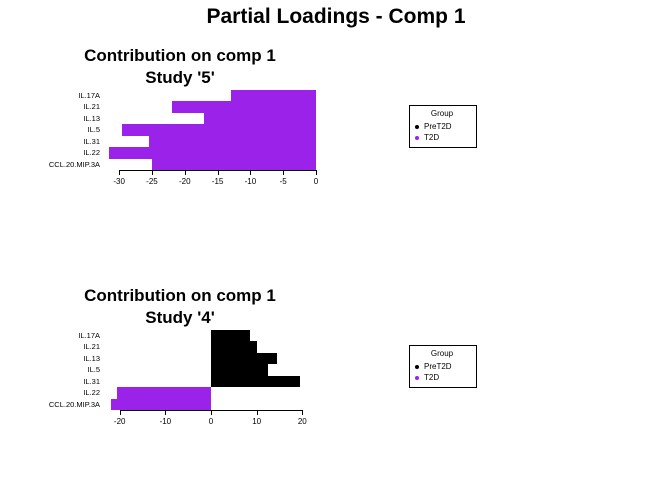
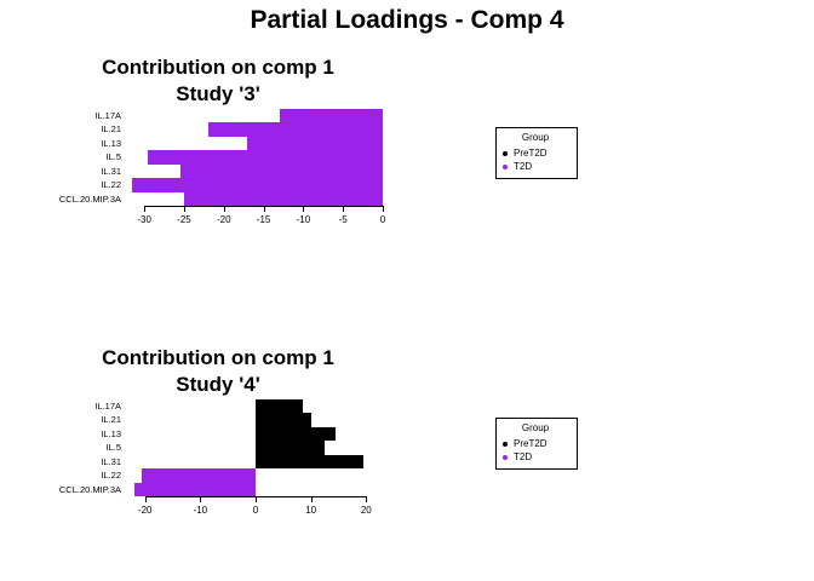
- Partial Loadings - Comp 1
+ Partial Loadings - Comp 4
  Contribution on comp 1
- Study '5'
+ Study '3'
  IL.17A
  IL.21
  IL.13
  IL.5
  IL.31
  IL.22
  CCL.20.MIP.3A
  -30
  -25
  -20
  -15
  -10
  -5
  0
  Group
  PreT2D
  T2D
  Contribution on comp 1
  Study '4'
  IL.17A
  IL.21
  IL.13
  IL.5
  IL.31
  IL.22
  CCL.20.MIP.3A
  -20
  -10
  0
  10
  20
  Group
  PreT2D
  T2D
